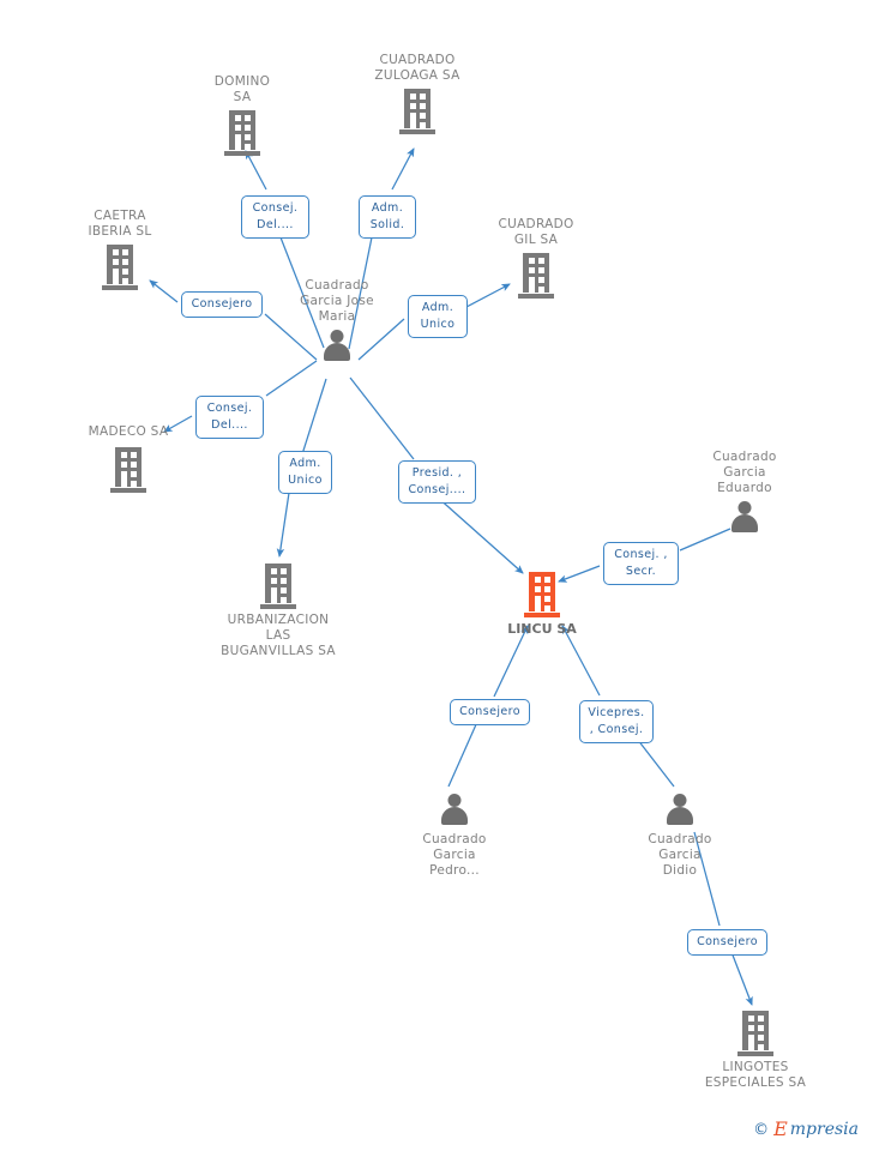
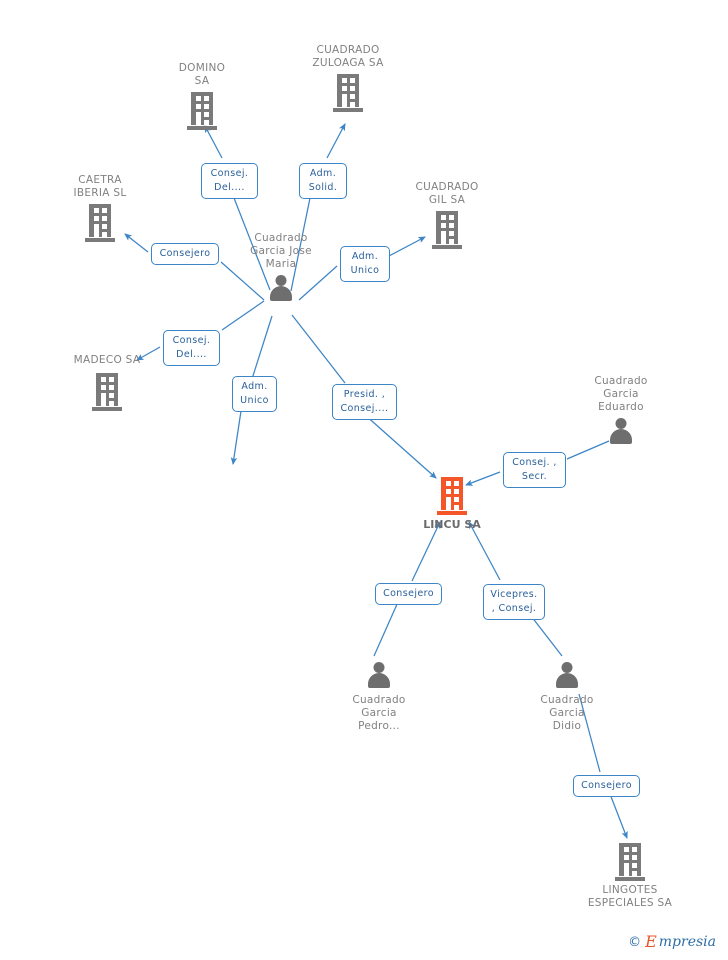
  DOMINO SA
  CUADRADO
  ZULOAGA SA
  CAETRA
  IBERIA SL
  CUADRADO
  GIL SA
  Cuadrado
  Garcia Jose
  Maria
  MADECO SA
- URBANIZACION
- LAS
- BUGANVILLAS SA
  LINCU SA
  Cuadrado
  Garcia
  Eduardo
  Cuadrado
  Garcia
  Pedro...
  Cuadrado
  Garcia
  Didio
  LINGOTES
  ESPECIALES SA
  Consej.
  Del....
  Adm.
  Solid.
  Consejero
  Adm.
  Unico
  Consej.
  Del....
  Adm.
  Unico
  Presid. ,
  Consej....
  Consej. ,
  Secr.
  Consejero
  Vicepres.
  , Consej.
  Consejero
  ©
  E
  mpresia
